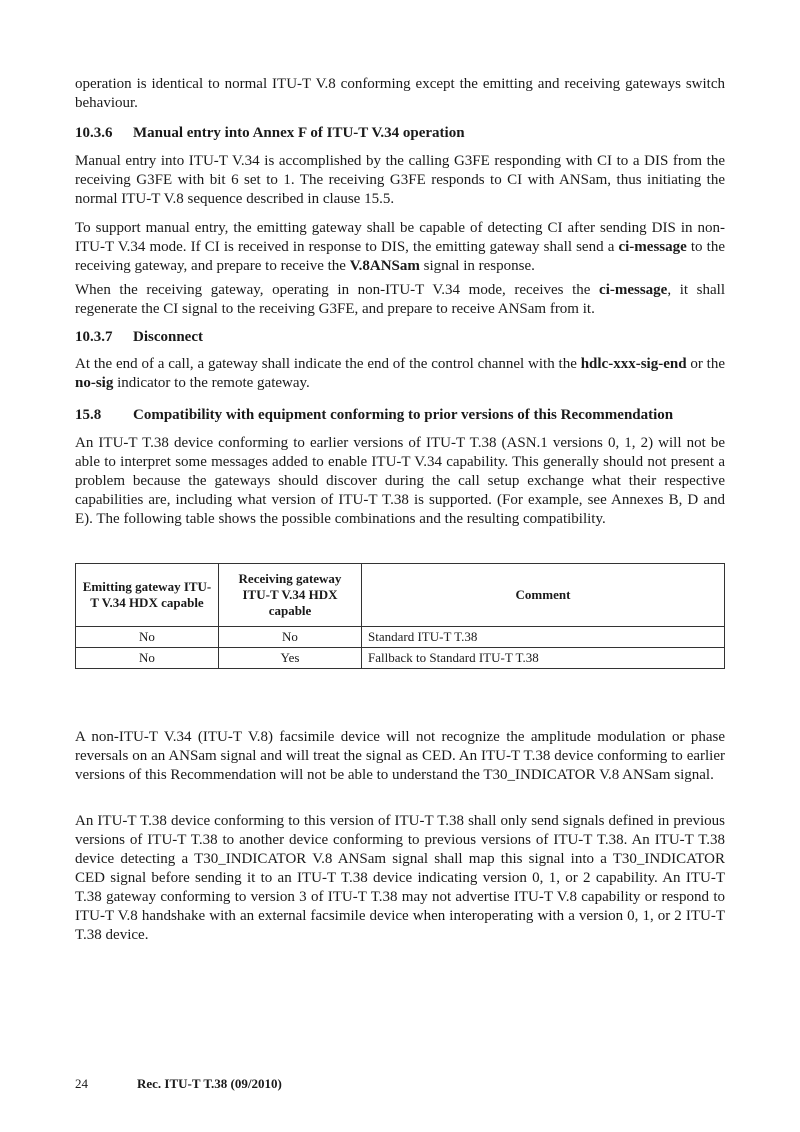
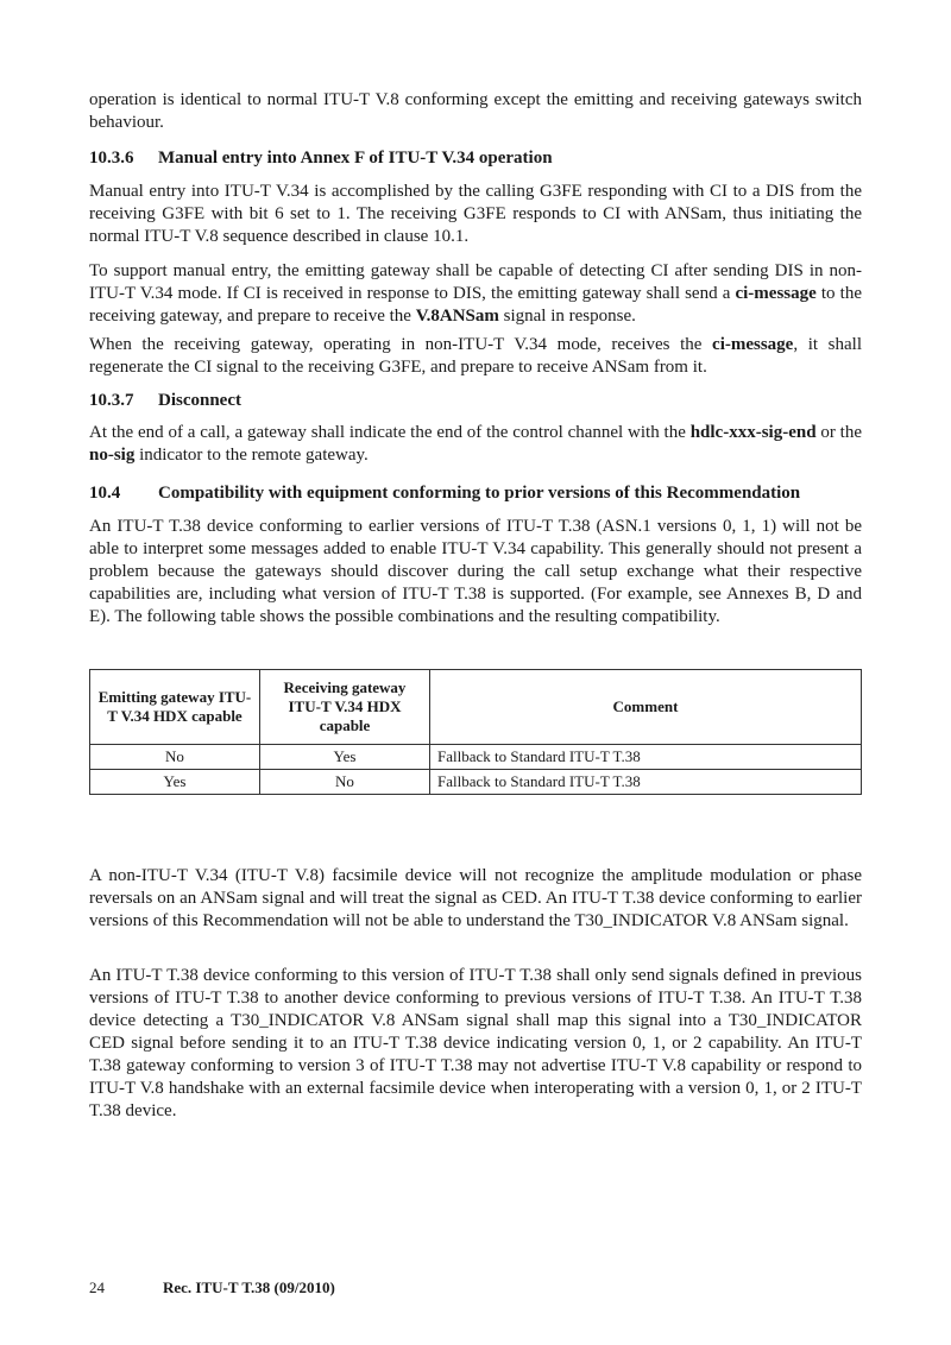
  operation is identical to normal ITU-T V.8 conforming except the emitting and receiving gateways switch behaviour.
  10.3.6 Manual entry into Annex F of ITU-T V.34 operation
- Manual entry into ITU-T V.34 is accomplished by the calling G3FE responding with CI to a DIS from the receiving G3FE with bit 6 set to 1. The receiving G3FE responds to CI with ANSam, thus initiating the normal ITU-T V.8 sequence described in clause 15.5.
+ Manual entry into ITU-T V.34 is accomplished by the calling G3FE responding with CI to a DIS from the receiving G3FE with bit 6 set to 1. The receiving G3FE responds to CI with ANSam, thus initiating the normal ITU-T V.8 sequence described in clause 10.1.
  To support manual entry, the emitting gateway shall be capable of detecting CI after sending DIS in non-ITU-T V.34 mode. If CI is received in response to DIS, the emitting gateway shall send a ci-message to the receiving gateway, and prepare to receive the V.8ANSam signal in response.
  When the receiving gateway, operating in non-ITU-T V.34 mode, receives the ci-message, it shall regenerate the CI signal to the receiving G3FE, and prepare to receive ANSam from it.
  10.3.7 Disconnect
  At the end of a call, a gateway shall indicate the end of the control channel with the hdlc-xxx-sig-end or the no-sig indicator to the remote gateway.
- 15.8 Compatibility with equipment conforming to prior versions of this Recommendation
+ 10.4 Compatibility with equipment conforming to prior versions of this Recommendation
- An ITU-T T.38 device conforming to earlier versions of ITU-T T.38 (ASN.1 versions 0, 1, 2) will not be able to interpret some messages added to enable ITU-T V.34 capability. This generally should not present a problem because the gateways should discover during the call setup exchange what their respective capabilities are, including what version of ITU-T T.38 is supported. (For example, see Annexes B, D and E). The following table shows the possible combinations and the resulting compatibility.
+ An ITU-T T.38 device conforming to earlier versions of ITU-T T.38 (ASN.1 versions 0, 1, 1) will not be able to interpret some messages added to enable ITU-T V.34 capability. This generally should not present a problem because the gateways should discover during the call setup exchange what their respective capabilities are, including what version of ITU-T T.38 is supported. (For example, see Annexes B, D and E). The following table shows the possible combinations and the resulting compatibility.
  Emitting gateway ITU-T V.34 HDX capable	Receiving gateway ITU-T V.34 HDX capable	Comment
- No	No	Standard ITU-T T.38
  No	Yes	Fallback to Standard ITU-T T.38
+ Yes	No	Fallback to Standard ITU-T T.38
  A non-ITU-T V.34 (ITU-T V.8) facsimile device will not recognize the amplitude modulation or phase reversals on an ANSam signal and will treat the signal as CED. An ITU-T T.38 device conforming to earlier versions of this Recommendation will not be able to understand the T30_INDICATOR V.8 ANSam signal.
  An ITU-T T.38 device conforming to this version of ITU-T T.38 shall only send signals defined in previous versions of ITU-T T.38 to another device conforming to previous versions of ITU-T T.38. An ITU-T T.38 device detecting a T30_INDICATOR V.8 ANSam signal shall map this signal into a T30_INDICATOR CED signal before sending it to an ITU-T T.38 device indicating version 0, 1, or 2 capability. An ITU-T T.38 gateway conforming to version 3 of ITU-T T.38 may not advertise ITU-T V.8 capability or respond to ITU-T V.8 handshake with an external facsimile device when interoperating with a version 0, 1, or 2 ITU-T T.38 device.
  24 Rec. ITU-T T.38 (09/2010)
